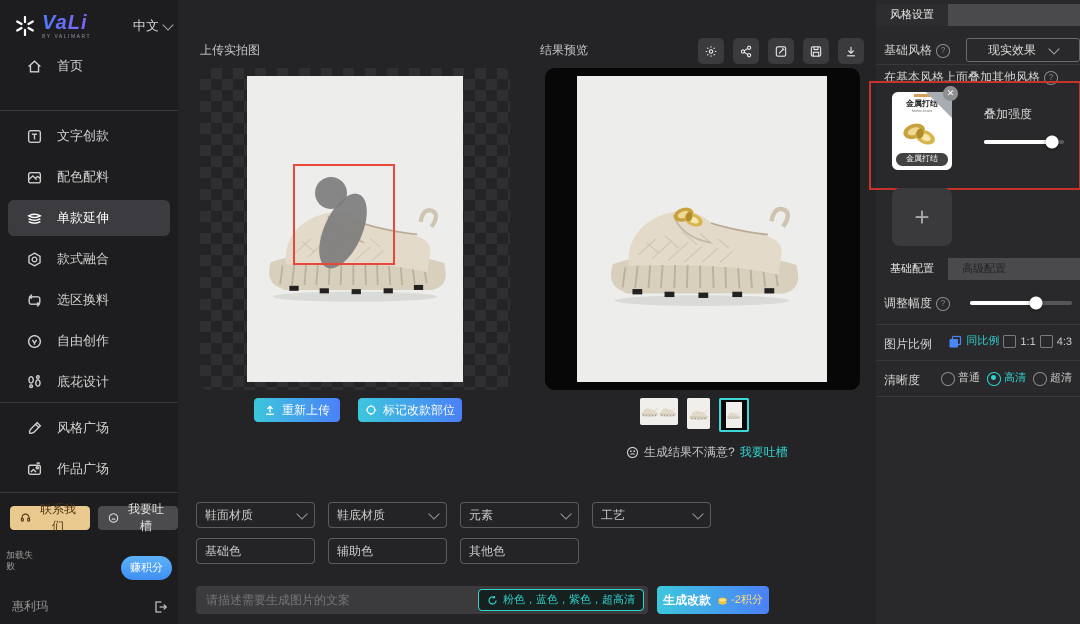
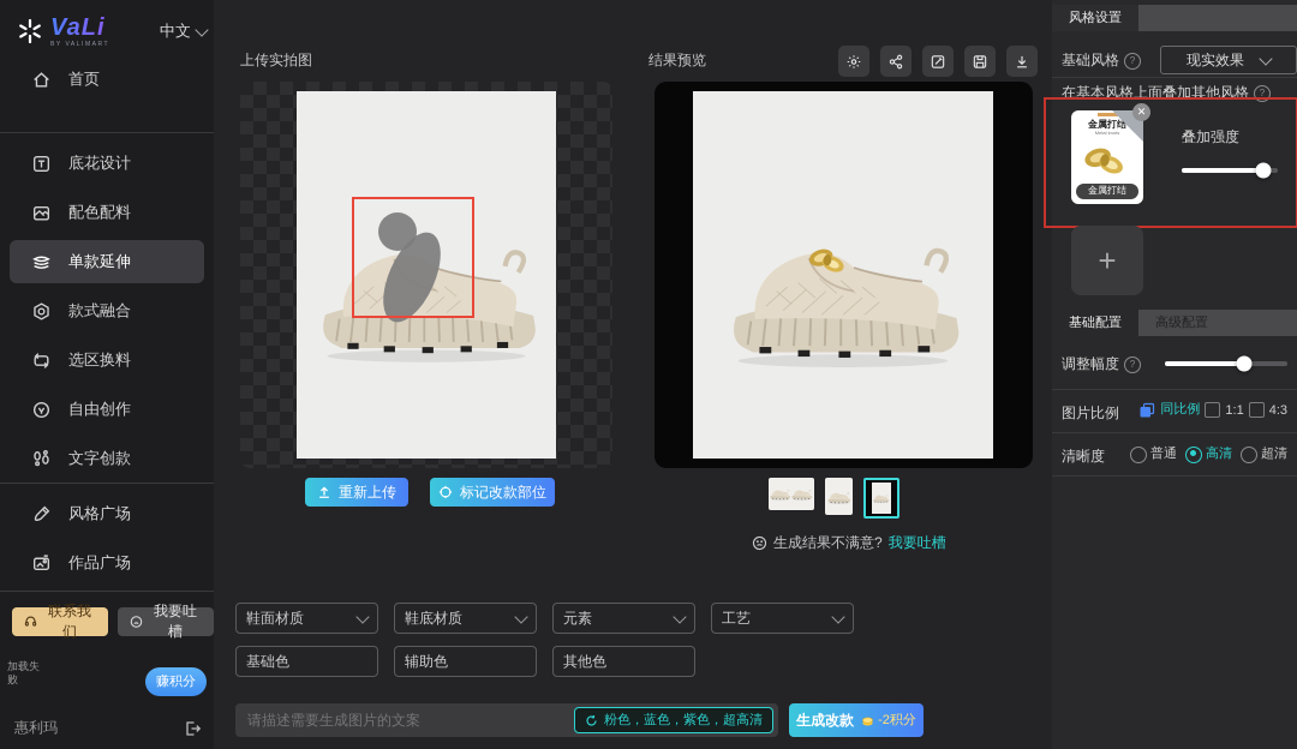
  VaLi
  中文
  首页
- 文字创款
+ 底花设计
  配色配料
  单款延伸
  款式融合
  选区换料
  自由创作
- 底花设计
+ 文字创款
  风格广场
  作品广场
  联系我们
  我要吐槽
  加载失败
  赚积分
  惠利玛
  上传实拍图
  结果预览
  重新上传
  标记改款部位
  生成结果不满意?
  我要吐槽
  鞋面材质
  鞋底材质
  元素
  工艺
  基础色
  辅助色
  其他色
  请描述需要生成图片的文案
  粉色，蓝色，紫色，超高清
  生成改款
  -2积分
  风格设置
  基础风格
  ?
  现实效果
  在基本风格上面叠加其他风格
  ?
  ✕
  金属打结
  金属打结
  叠加强度
  +
  基础配置
  高级配置
  调整幅度
  ?
  图片比例
  同比例
  1:1
  4:3
  清晰度
  普通
  高清
  超清
